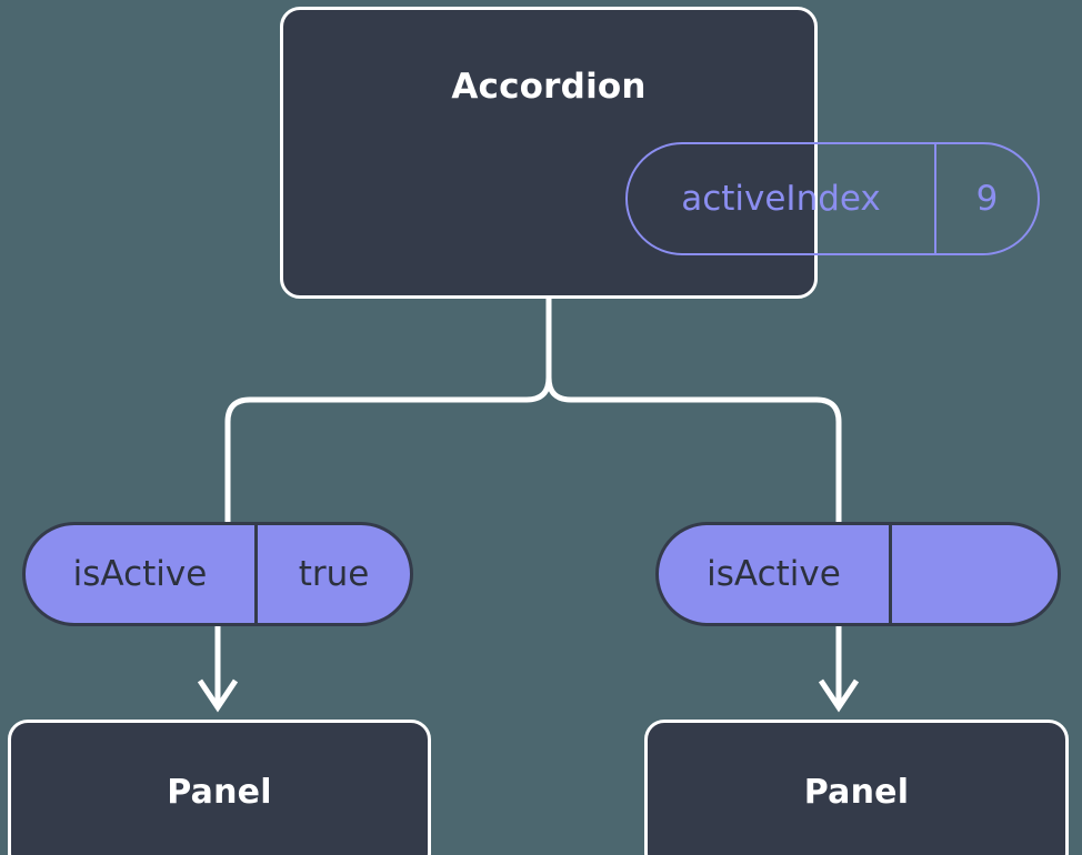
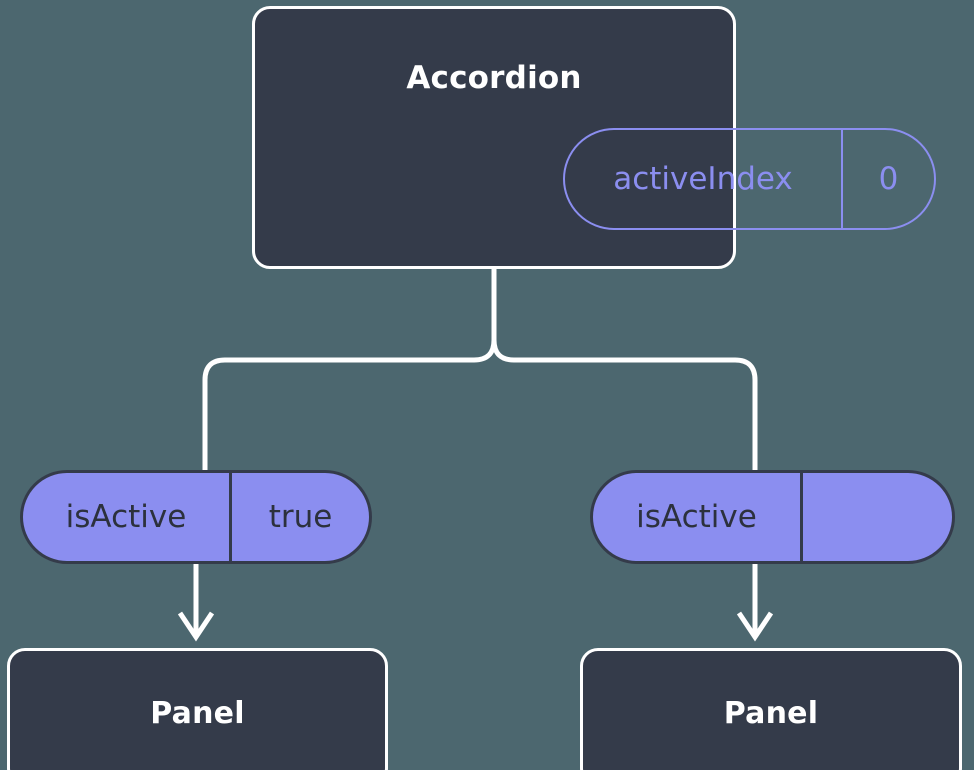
  Accordion
  activeIndex
- 9
+ 0
  isActive
  true
  isActive
  Panel
  Panel
